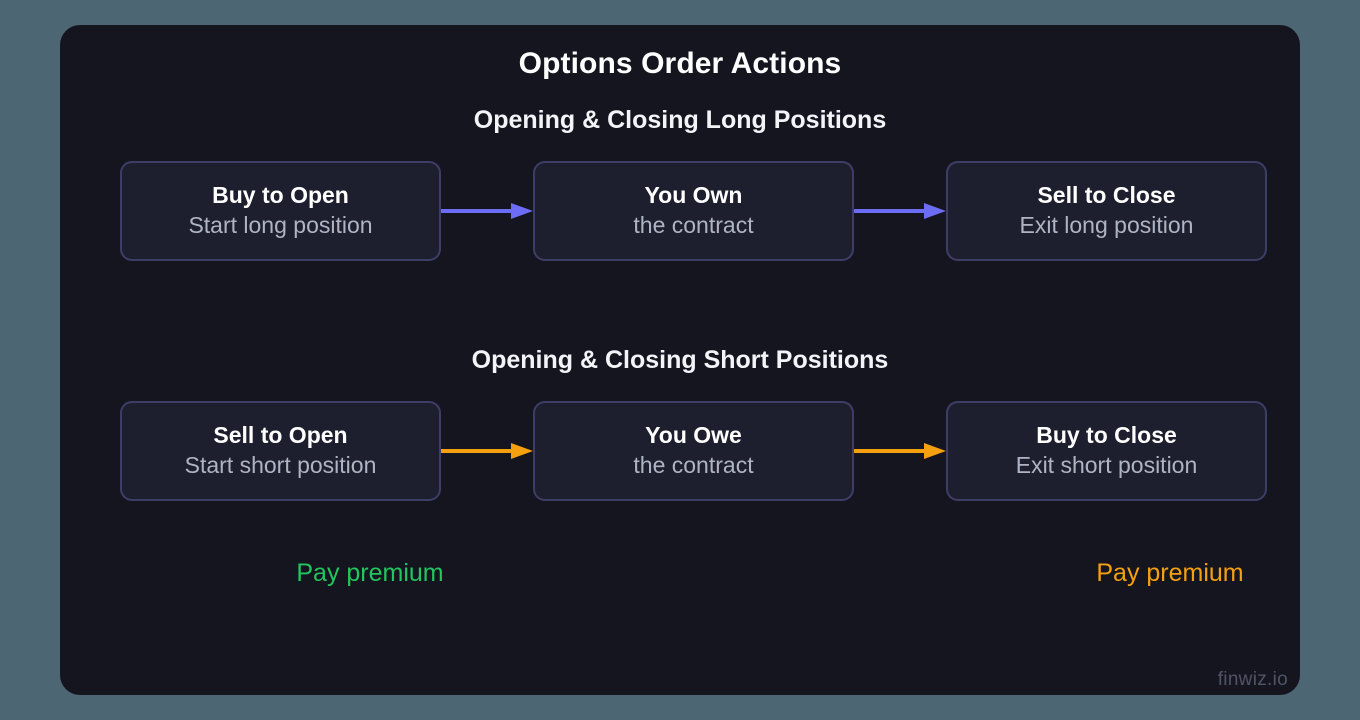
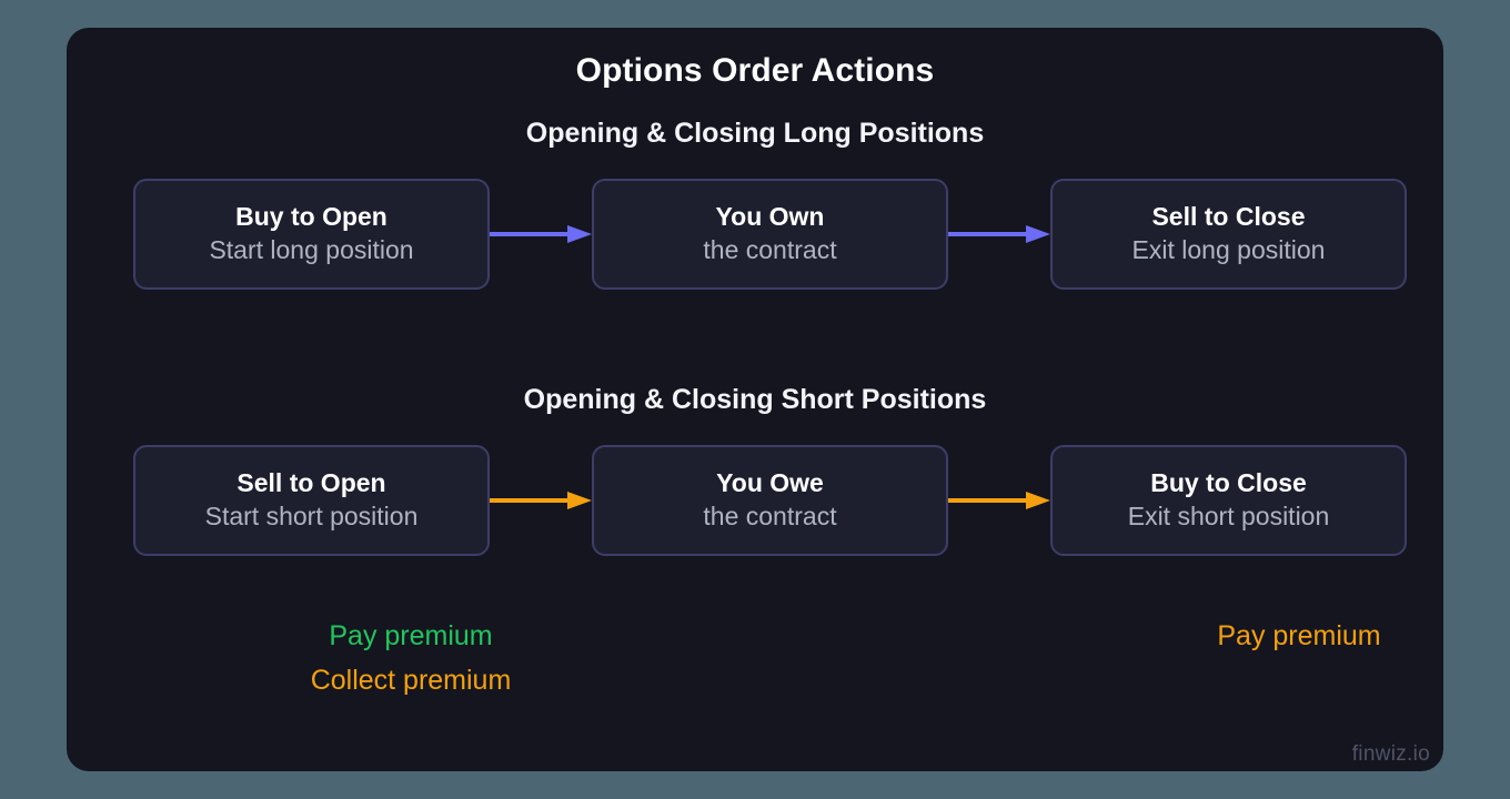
  Options Order Actions
  Opening & Closing Long Positions
  Buy to Open
  Start long position
  You Own
  the contract
  Sell to Close
  Exit long position
  Opening & Closing Short Positions
  Sell to Open
  Start short position
  You Owe
  the contract
  Buy to Close
  Exit short position
  Pay premium
+ Collect premium
  Pay premium
  finwiz.io
